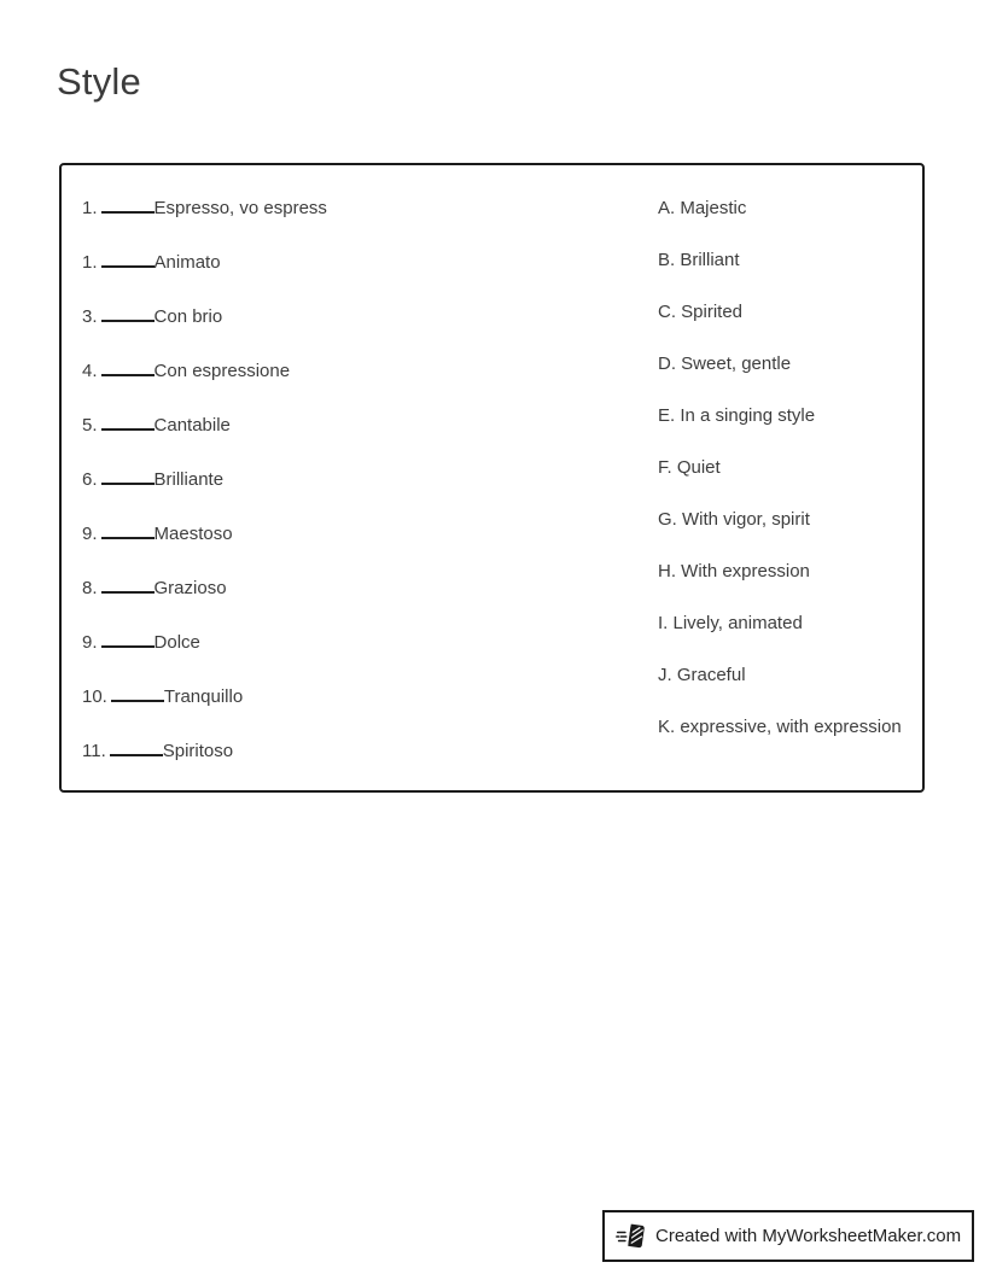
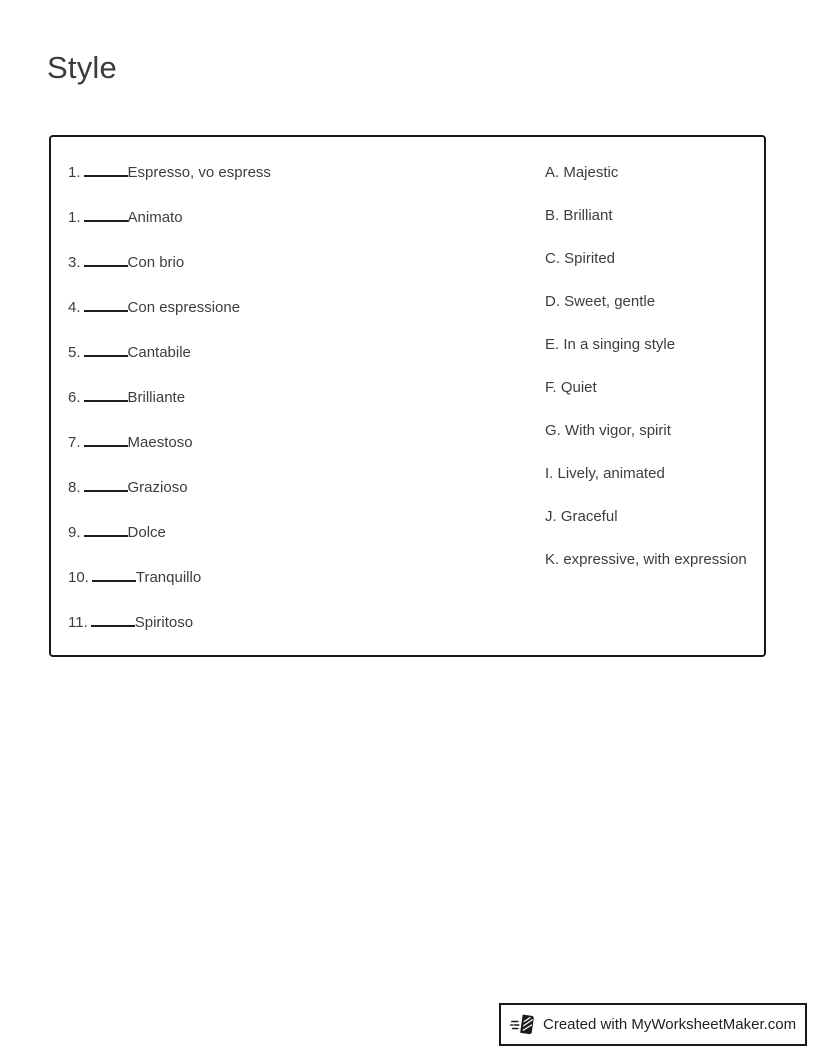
  Style
  1. Espresso, vo espress
  1. Animato
  3. Con brio
  4. Con espressione
  5. Cantabile
  6. Brilliante
- 9. Maestoso
+ 7. Maestoso
  8. Grazioso
  9. Dolce
  10. Tranquillo
  11. Spiritoso
  A. Majestic
  B. Brilliant
  C. Spirited
  D. Sweet, gentle
  E. In a singing style
  F. Quiet
  G. With vigor, spirit
- H. With expression
  I. Lively, animated
  J. Graceful
  K. expressive, with expression
  Created with MyWorksheetMaker.com
